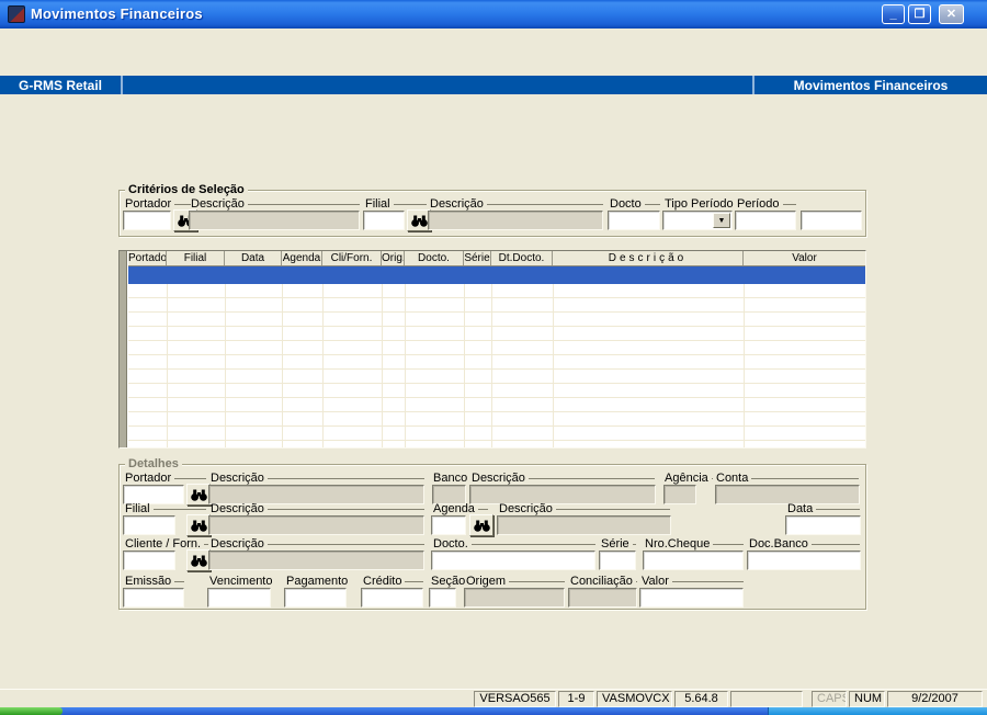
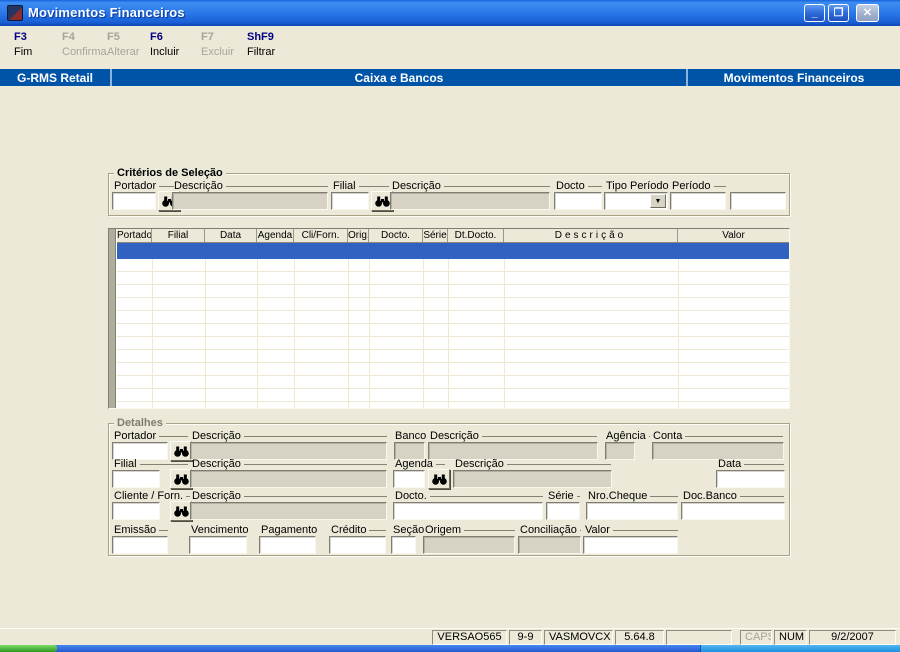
  Movimentos Financeiros
  _
  ❐
  ✕
+ F3
+ Fim
+ F4
+ Confirma
+ F5
+ Alterar
+ F6
+ Incluir
+ F7
+ Excluir
+ ShF9
+ Filtrar
  G-RMS Retail
+ Caixa e Bancos
  Movimentos Financeiros
  Critérios de Seleção
  Portador
  Descrição
  Filial
  Descrição
  Docto
  Tipo Período
  Período
  Portado
  Filial
  Data
  Agenda
  Cli/Forn.
  Orig.
  Docto.
  Série
  Dt.Docto.
  Descrição
  Valor
  Detalhes
  Portador
  Descrição
  Banco
  Descrição
  Agência
  Conta
  Filial
  Descrição
  Agenda
  Descrição
  Data
  Cliente / Forn.
  Descrição
  Docto.
  Série
  Nro.Cheque
  Doc.Banco
  Emissão
  Vencimento
  Pagamento
  Crédito
  Seção
  Origem
  Conciliação
  Valor
  VERSAO565
- 1-9
+ 9-9
  VASMOVCX
  5.64.8
  CAPS
  NUM
  9/2/2007
